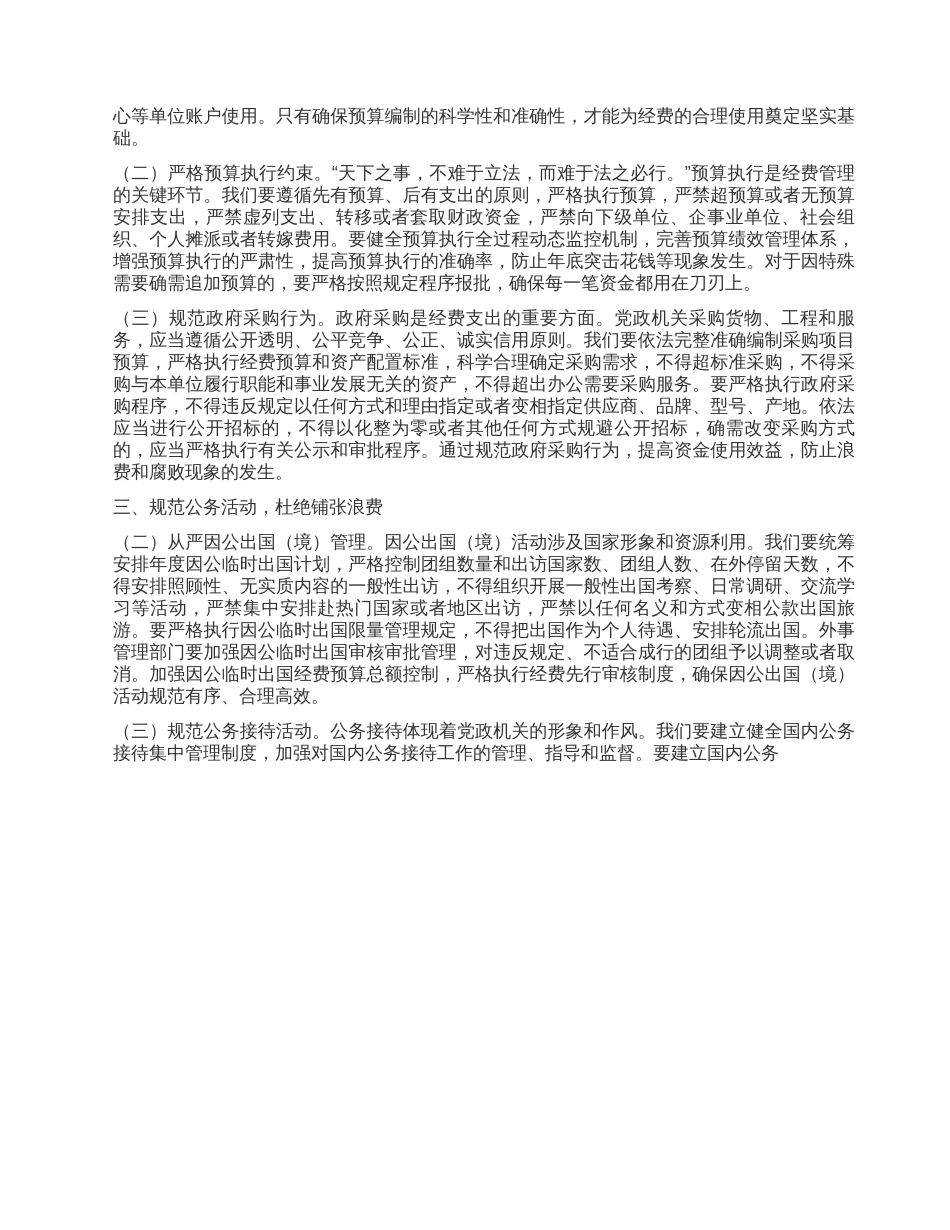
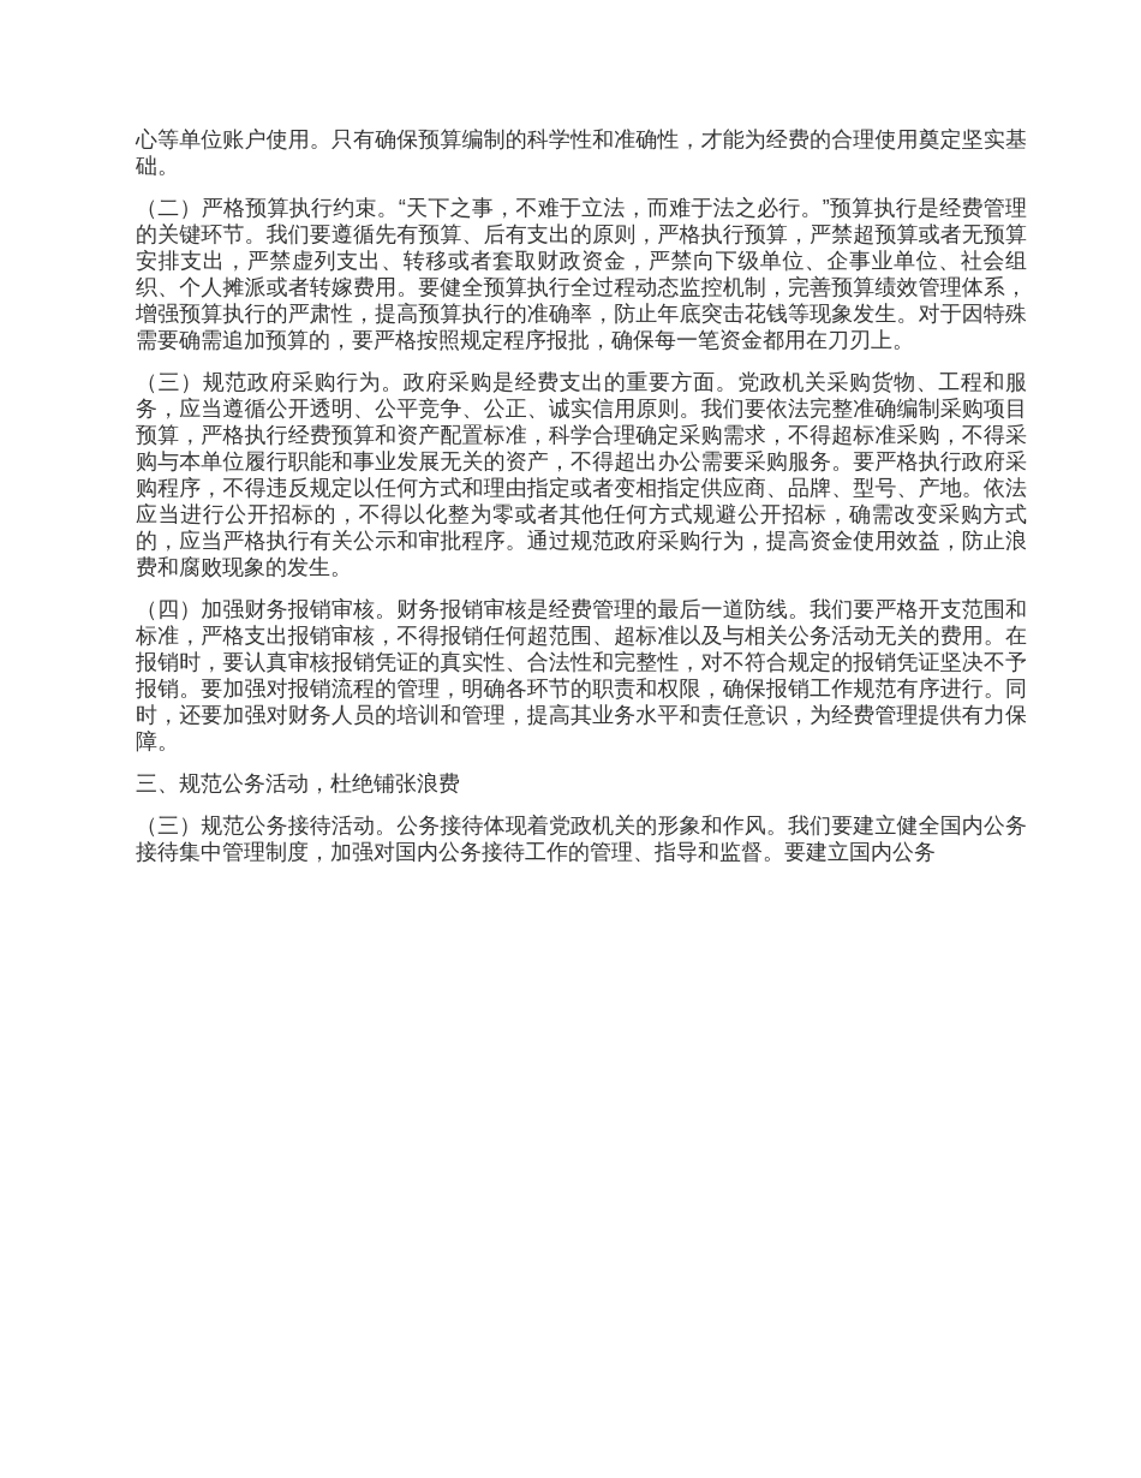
  心等单位账户使用。只有确保预算编制的科学性和准确性，才能为经费的合理使用奠定坚实基础。
  （二）严格预算执行约束。“天下之事，不难于立法，而难于法之必行。”预算执行是经费管理的关键环节。我们要遵循先有预算、后有支出的原则，严格执行预算，严禁超预算或者无预算安排支出，严禁虚列支出、转移或者套取财政资金，严禁向下级单位、企事业单位、社会组织、个人摊派或者转嫁费用。要健全预算执行全过程动态监控机制，完善预算绩效管理体系，增强预算执行的严肃性，提高预算执行的准确率，防止年底突击花钱等现象发生。对于因特殊需要确需追加预算的，要严格按照规定程序报批，确保每一笔资金都用在刀刃上。
  （三）规范政府采购行为。政府采购是经费支出的重要方面。党政机关采购货物、工程和服务，应当遵循公开透明、公平竞争、公正、诚实信用原则。我们要依法完整准确编制采购项目预算，严格执行经费预算和资产配置标准，科学合理确定采购需求，不得超标准采购，不得采购与本单位履行职能和事业发展无关的资产，不得超出办公需要采购服务。要严格执行政府采购程序，不得违反规定以任何方式和理由指定或者变相指定供应商、品牌、型号、产地。依法应当进行公开招标的，不得以化整为零或者其他任何方式规避公开招标，确需改变采购方式的，应当严格执行有关公示和审批程序。通过规范政府采购行为，提高资金使用效益，防止浪费和腐败现象的发生。
+ （四）加强财务报销审核。财务报销审核是经费管理的最后一道防线。我们要严格开支范围和标准，严格支出报销审核，不得报销任何超范围、超标准以及与相关公务活动无关的费用。在报销时，要认真审核报销凭证的真实性、合法性和完整性，对不符合规定的报销凭证坚决不予报销。要加强对报销流程的管理，明确各环节的职责和权限，确保报销工作规范有序进行。同时，还要加强对财务人员的培训和管理，提高其业务水平和责任意识，为经费管理提供有力保障。
  三、规范公务活动，杜绝铺张浪费
- （二）从严因公出国（境）管理。因公出国（境）活动涉及国家形象和资源利用。我们要统筹安排年度因公临时出国计划，严格控制团组数量和出访国家数、团组人数、在外停留天数，不得安排照顾性、无实质内容的一般性出访，不得组织开展一般性出国考察、日常调研、交流学习等活动，严禁集中安排赴热门国家或者地区出访，严禁以任何名义和方式变相公款出国旅游。要严格执行因公临时出国限量管理规定，不得把出国作为个人待遇、安排轮流出国。外事管理部门要加强因公临时出国审核审批管理，对违反规定、不适合成行的团组予以调整或者取消。加强因公临时出国经费预算总额控制，严格执行经费先行审核制度，确保因公出国（境）活动规范有序、合理高效。
  （三）规范公务接待活动。公务接待体现着党政机关的形象和作风。我们要建立健全国内公务接待集中管理制度，加强对国内公务接待工作的管理、指导和监督。要建立国内公务
